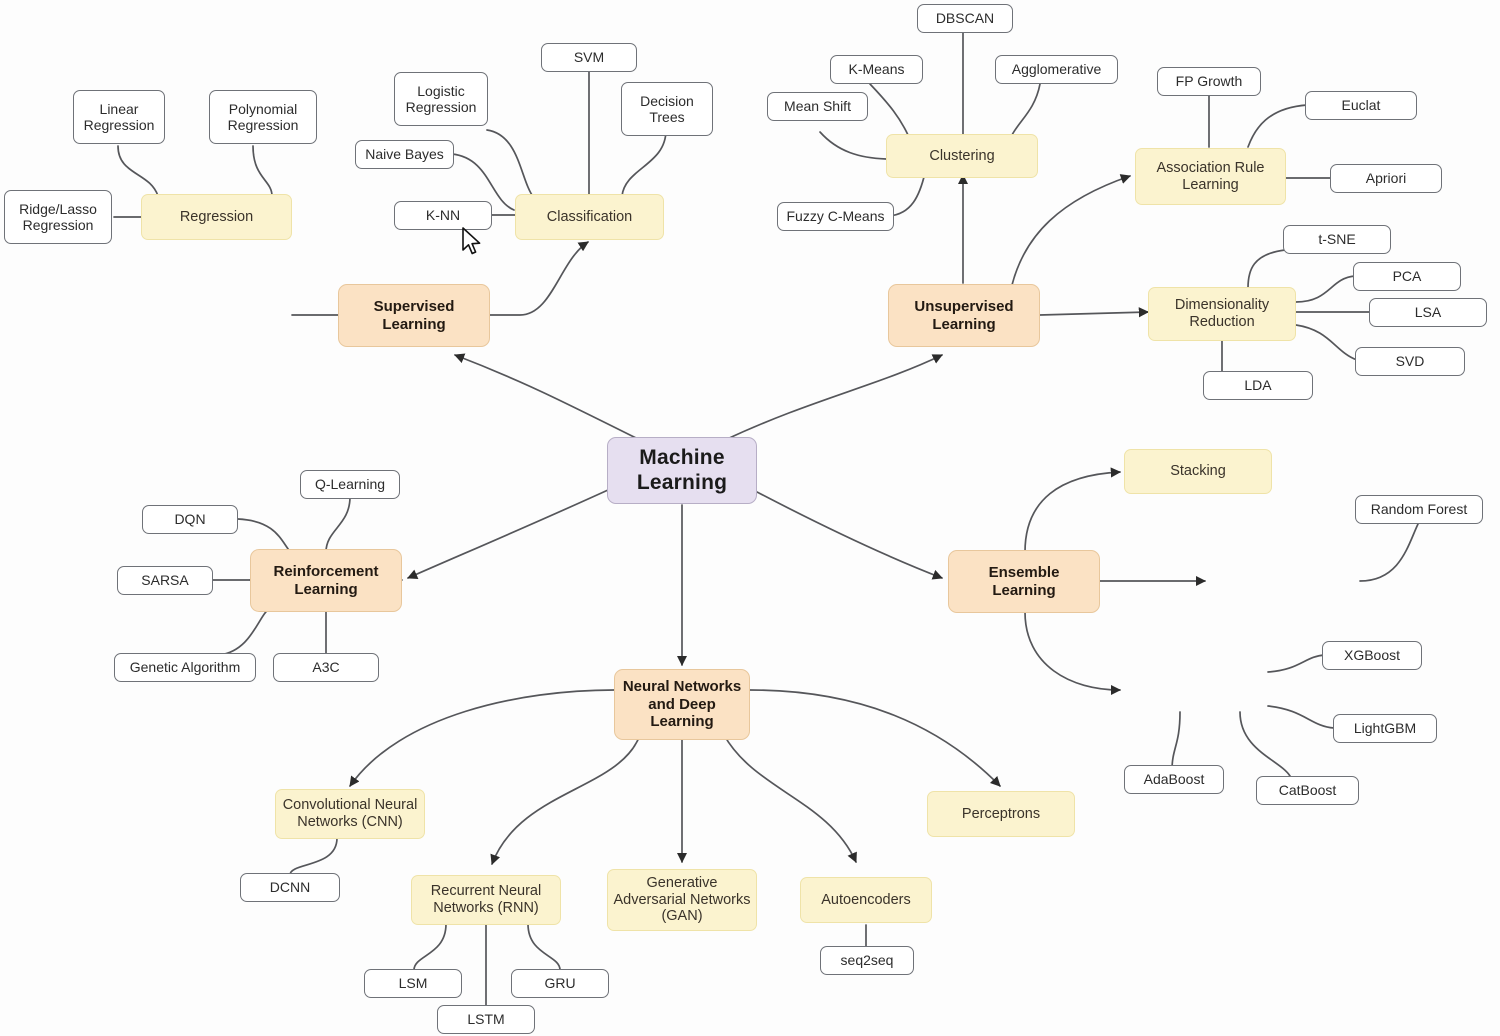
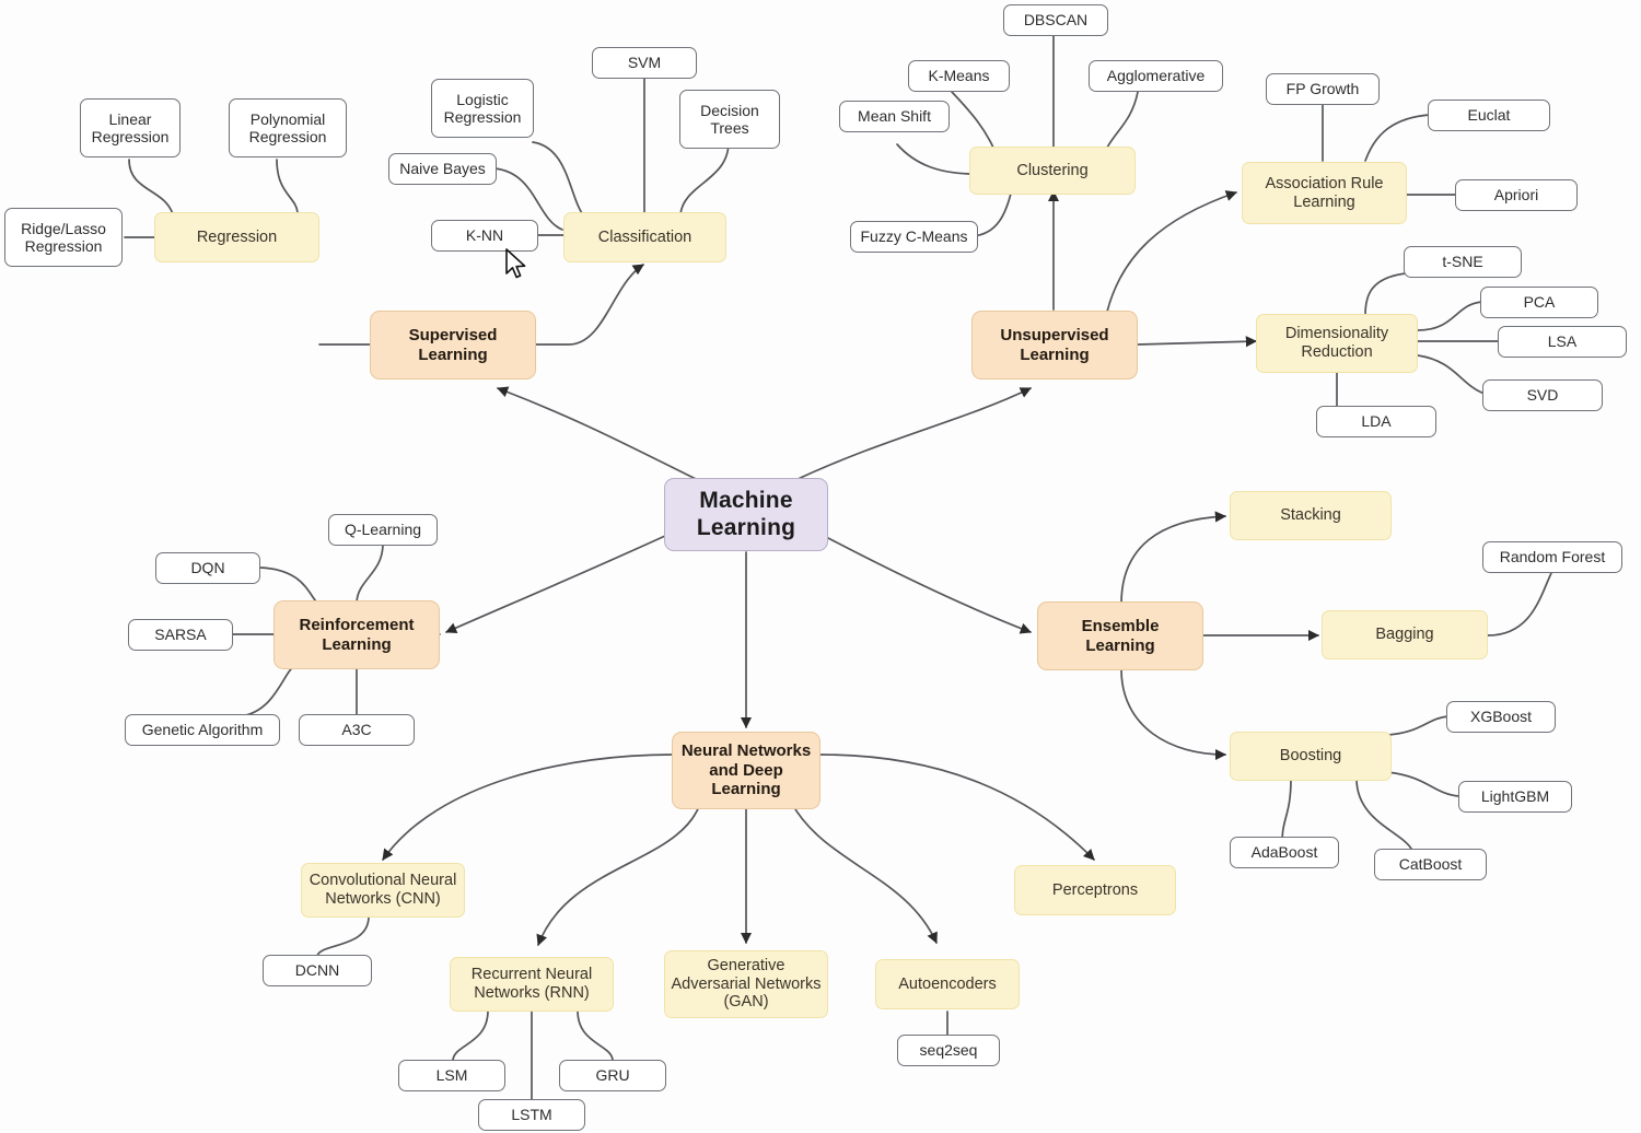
  Machine
  Learning
  Supervised
  Learning
  Unsupervised
  Learning
  Reinforcement
  Learning
  Ensemble
  Learning
  Neural Networks
  and Deep
  Learning
  Regression
  Classification
  Clustering
  Association Rule
  Learning
  Dimensionality
  Reduction
  Stacking
+ Bagging
+ Boosting
  Convolutional Neural
  Networks (CNN)
  Recurrent Neural
  Networks (RNN)
  Generative
  Adversarial Networks
  (GAN)
  Autoencoders
  Perceptrons
  Linear
  Regression
  Polynomial
  Regression
  Ridge/Lasso
  Regression
  SVM
  Logistic
  Regression
  Decision
  Trees
  Naive Bayes
  K-NN
  DBSCAN
  K-Means
  Agglomerative
  Mean Shift
  Fuzzy C-Means
  FP Growth
  Euclat
  Apriori
  t-SNE
  PCA
  LSA
  SVD
  LDA
  Q-Learning
  DQN
  SARSA
  Genetic Algorithm
  A3C
  Random Forest
  XGBoost
  LightGBM
  AdaBoost
  CatBoost
  DCNN
  LSM
  LSTM
  GRU
  seq2seq
